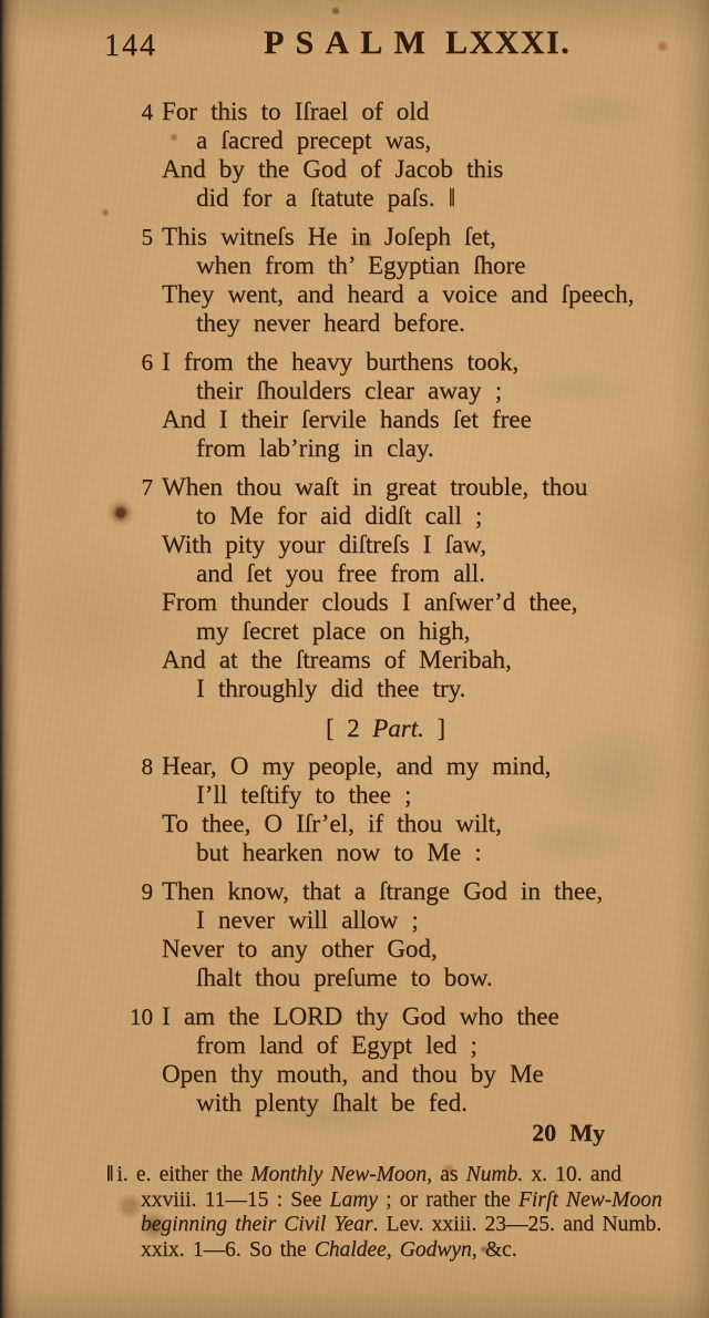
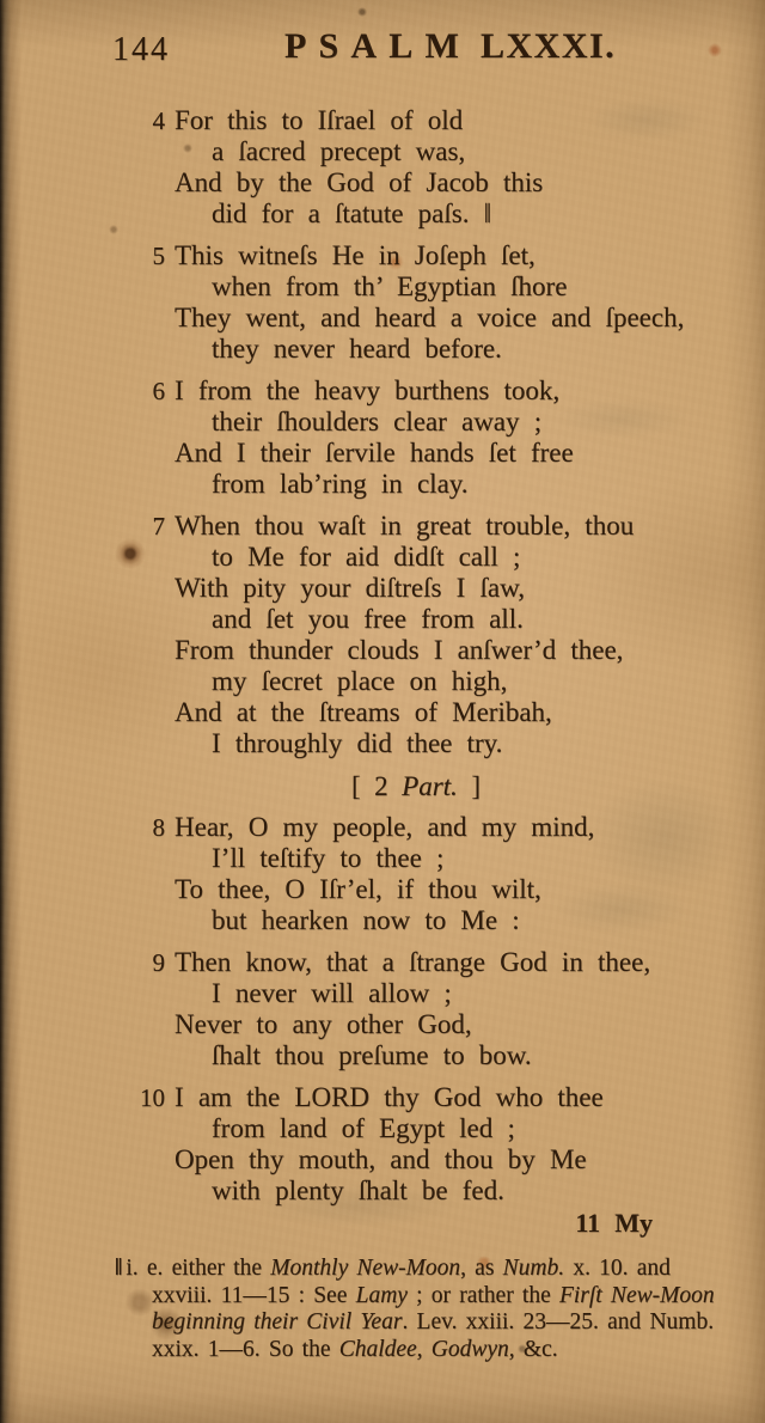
  144
  PSALM LXXXI.
  4
  For this to Iſrael of old
  a ſacred precept was,
  And by the God of Jacob this
  did for a ſtatute paſs. ‖
  5
  This witneſs He in Joſeph ſet,
  when from th’ Egyptian ſhore
  They went, and heard a voice and ſpeech,
  they never heard before.
  6
  I from the heavy burthens took,
  their ſhoulders clear away ;
  And I their ſervile hands ſet free
  from lab’ring in clay.
  7
  When thou waſt in great trouble, thou
  to Me for aid didſt call ;
  With pity your diſtreſs I ſaw,
  and ſet you free from all.
  From thunder clouds I anſwer’d thee,
  my ſecret place on high,
  And at the ſtreams of Meribah,
  I throughly did thee try.
  [ 2 Part. ]
  8
  Hear, O my people, and my mind,
  I’ll teſtify to thee ;
  To thee, O Iſr’el, if thou wilt,
  but hearken now to Me :
  9
  Then know, that a ſtrange God in thee,
  I never will allow ;
  Never to any other God,
  ſhalt thou preſume to bow.
  10
  I am the LORD thy God who thee
  from land of Egypt led ;
  Open thy mouth, and thou by Me
  with plenty ſhalt be fed.
- 20 My
+ 11 My
  ‖ i. e. either the Monthly New-Moon, as Numb. x. 10. and
  xxviii. 11—15 : See Lamy ; or rather the Firſt New-Moon
  beginning their Civil Year. Lev. xxiii. 23—25. and Numb.
  xxix. 1—6. So the Chaldee, Godwyn, &c.
